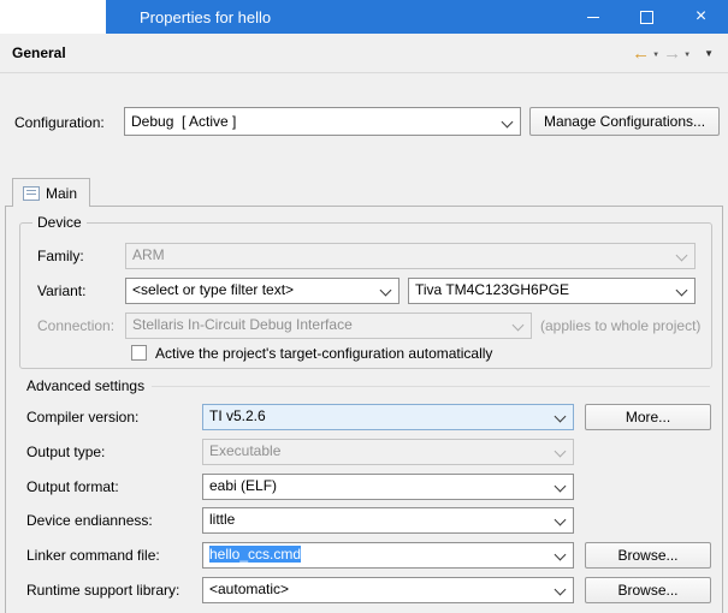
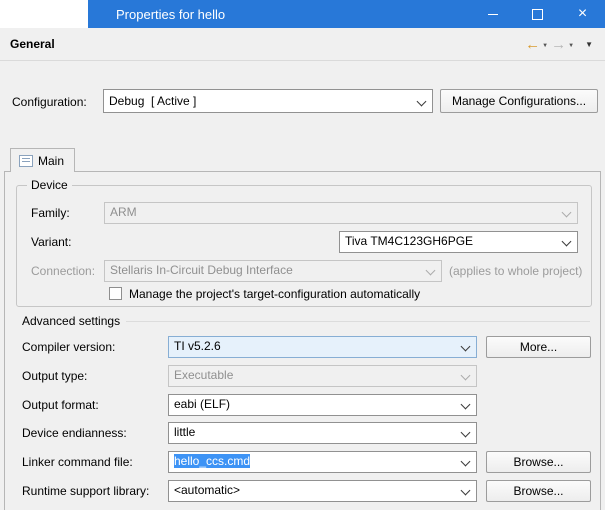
  Properties for hello
  ×
  General
  ←
  →
  ▼
  Configuration:
  Debug [ Active ]
  Manage Configurations...
  Main
  Device
  Family:
  ARM
  Variant:
- <select or type filter text>
  Tiva TM4C123GH6PGE
  Connection:
  Stellaris In-Circuit Debug Interface
  (applies to whole project)
- Active the project's target-configuration automatically
+ Manage the project's target-configuration automatically
  Advanced settings
  Compiler version:
  TI v5.2.6
  More...
  Output type:
  Executable
  Output format:
  eabi (ELF)
  Device endianness:
  little
  Linker command file:
  hello_ccs.cmd
  Browse...
  Runtime support library:
  <automatic>
  Browse...
